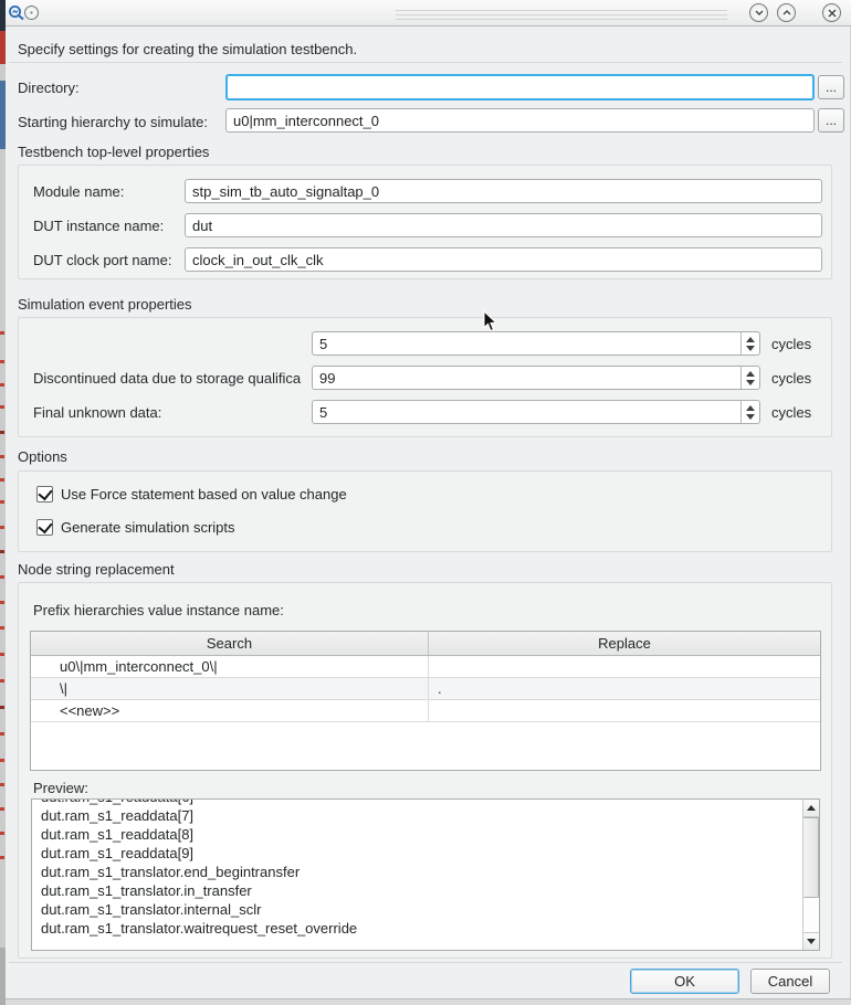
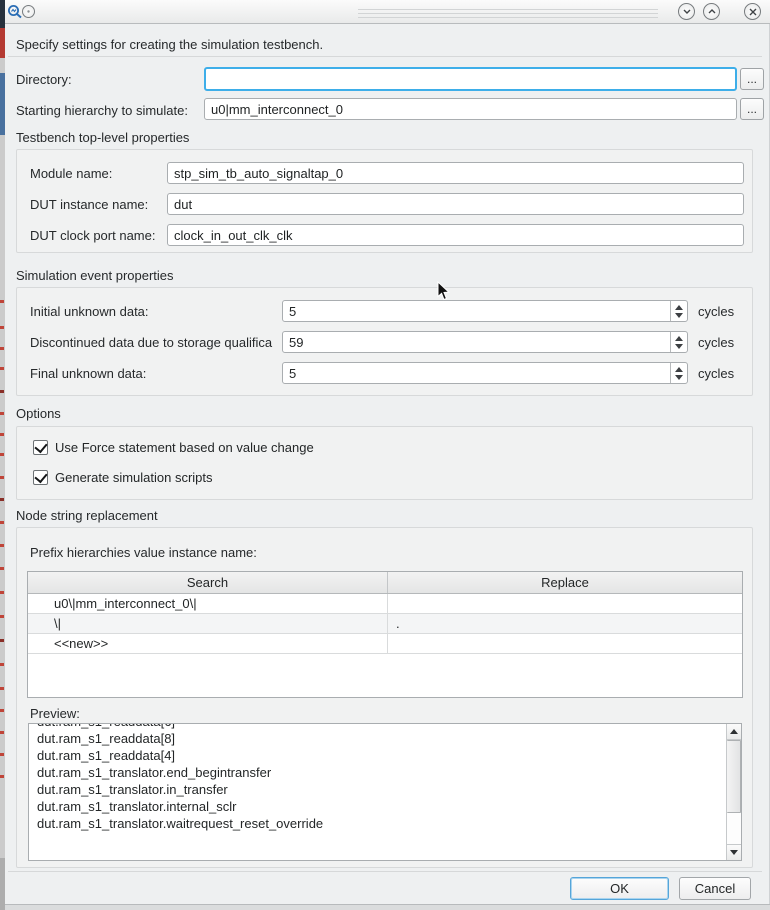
  Specify settings for creating the simulation testbench.
  Directory:
  ...
  Starting hierarchy to simulate:
  u0|mm_interconnect_0
  ...
  Testbench top-level properties
  Module name:
  stp_sim_tb_auto_signaltap_0
  DUT instance name:
  dut
  DUT clock port name:
  clock_in_out_clk_clk
  Simulation event properties
+ Initial unknown data:
  5
  cycles
  Discontinued data due to storage qualifica
- 99
+ 59
  cycles
  Final unknown data:
  5
  cycles
  Options
  Use Force statement based on value change
  Generate simulation scripts
  Node string replacement
  Prefix hierarchies value instance name:
  Search
  Replace
  u0\|mm_interconnect_0\|
  \|
  .
  <<new>>
  Preview:
- dut.ram_s1_readdata[7]
  dut.ram_s1_readdata[8]
- dut.ram_s1_readdata[9]
+ dut.ram_s1_readdata[4]
  dut.ram_s1_translator.end_begintransfer
  dut.ram_s1_translator.in_transfer
  dut.ram_s1_translator.internal_sclr
  dut.ram_s1_translator.waitrequest_reset_override
  OK
  Cancel
